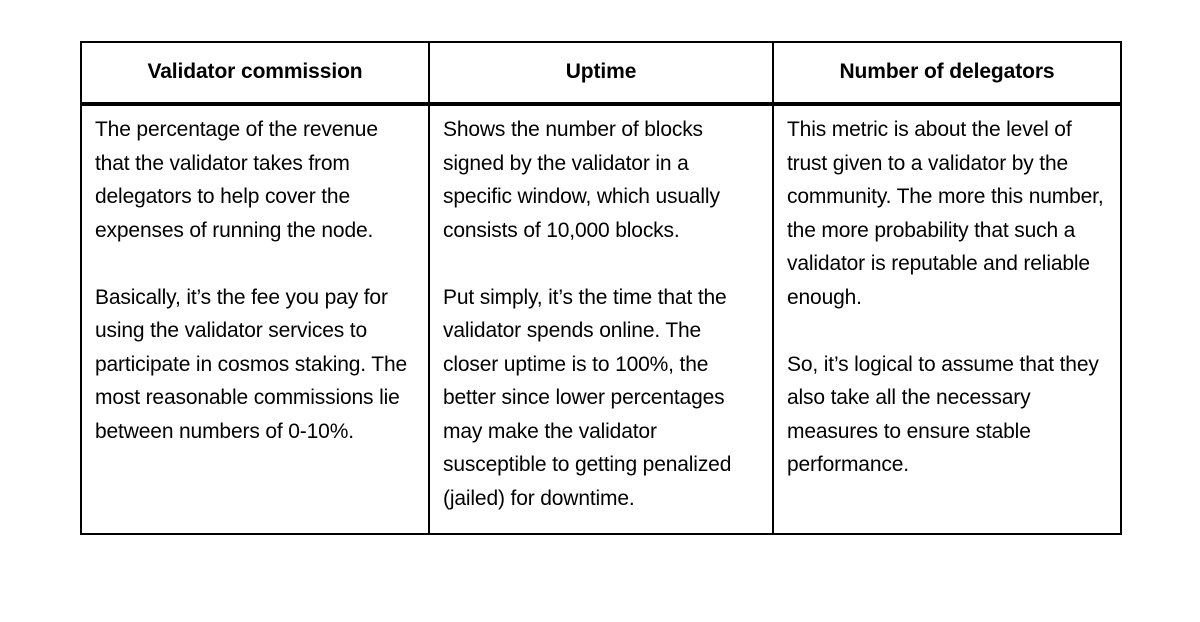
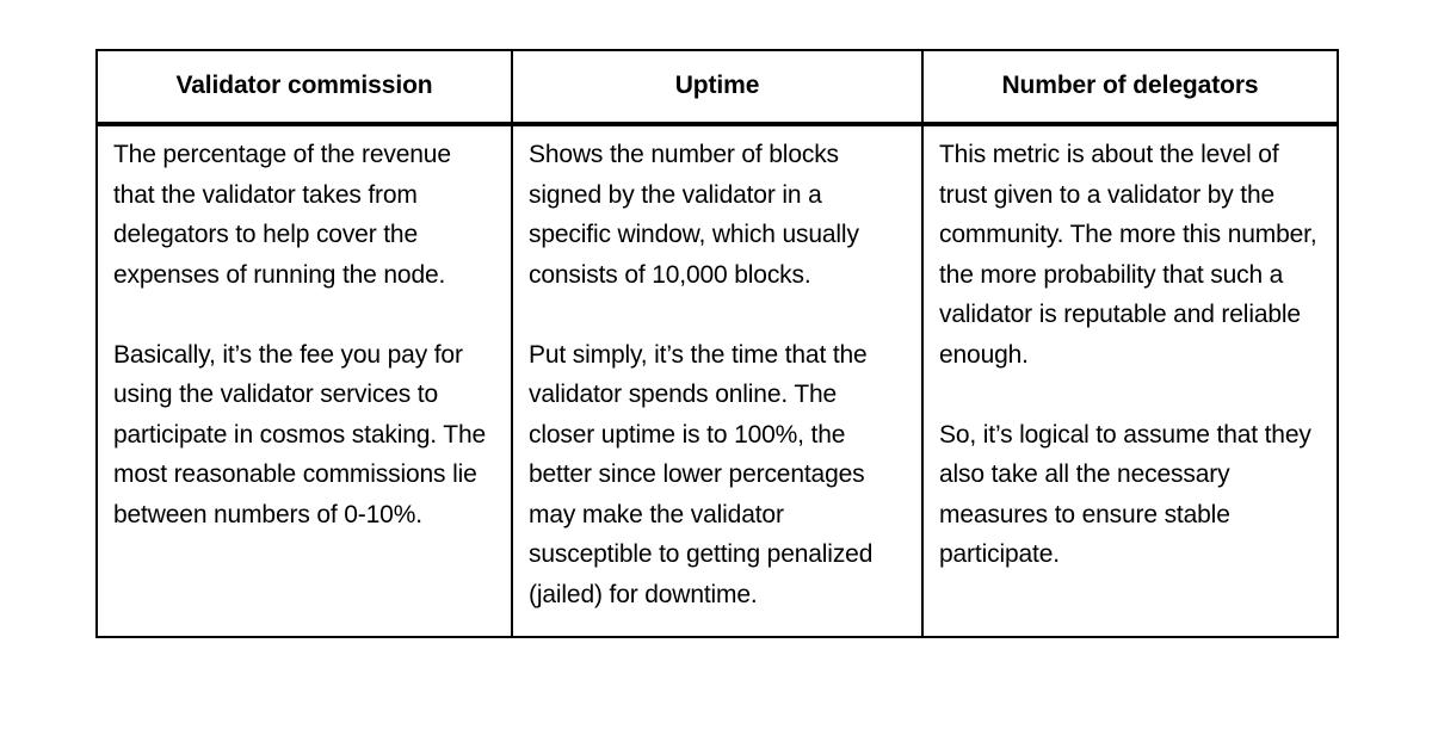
  Validator commission	Uptime	Number of delegators
- The percentage of the revenue that the validator takes from delegators to help cover the expenses of running the node. Basically, it’s the fee you pay for using the validator services to participate in cosmos staking. The most reasonable commissions lie between numbers of 0-10%.	Shows the number of blocks signed by the validator in a specific window, which usually consists of 10,000 blocks. Put simply, it’s the time that the validator spends online. The closer uptime is to 100%, the better since lower percentages may make the validator susceptible to getting penalized (jailed) for downtime.	This metric is about the level of trust given to a validator by the community. The more this number, the more probability that such a validator is reputable and reliable enough. So, it’s logical to assume that they also take all the necessary measures to ensure stable performance.
+ The percentage of the revenue that the validator takes from delegators to help cover the expenses of running the node. Basically, it’s the fee you pay for using the validator services to participate in cosmos staking. The most reasonable commissions lie between numbers of 0-10%.	Shows the number of blocks signed by the validator in a specific window, which usually consists of 10,000 blocks. Put simply, it’s the time that the validator spends online. The closer uptime is to 100%, the better since lower percentages may make the validator susceptible to getting penalized (jailed) for downtime.	This metric is about the level of trust given to a validator by the community. The more this number, the more probability that such a validator is reputable and reliable enough. So, it’s logical to assume that they also take all the necessary measures to ensure stable participate.
